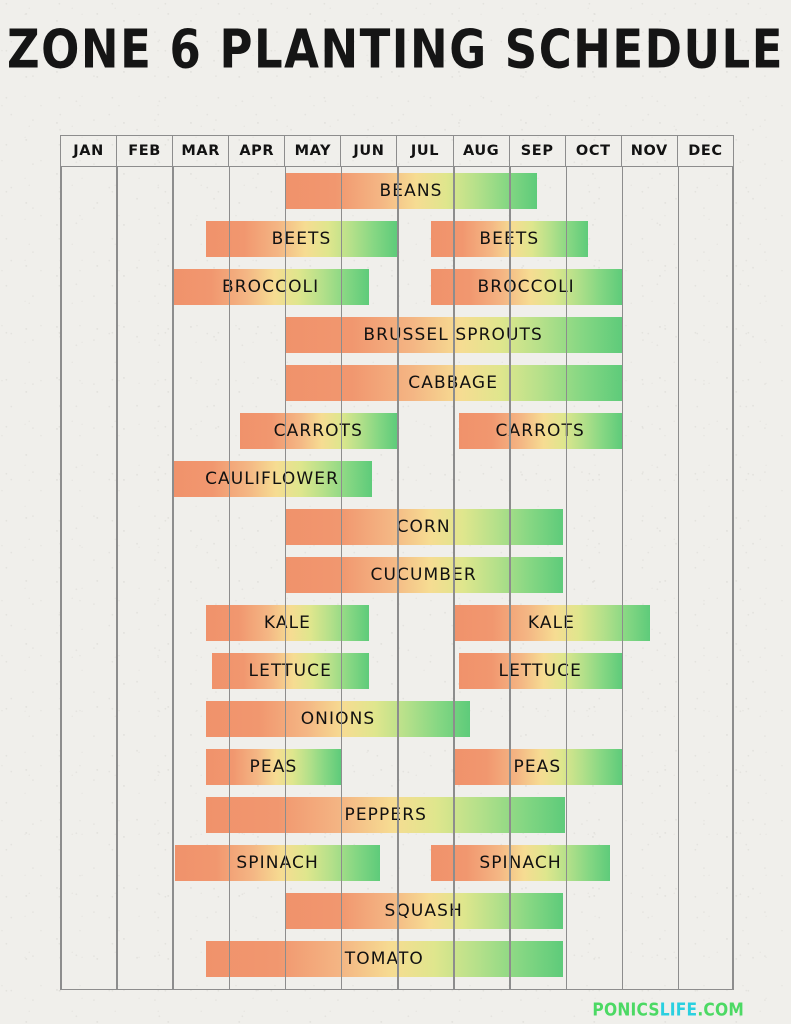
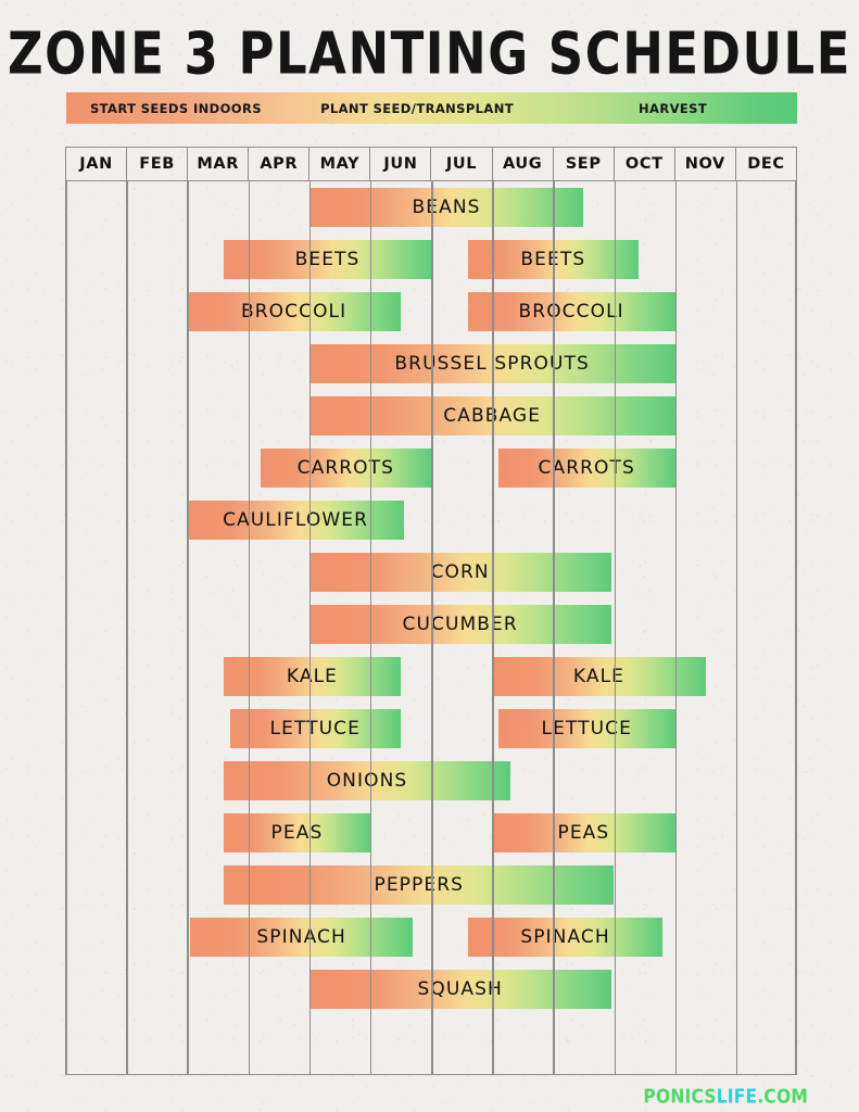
- ZONE 6 PLANTING SCHEDULE
+ ZONE 3 PLANTING SCHEDULE
+ START SEEDS INDOORS
+ PLANT SEED/TRANSPLANT
+ HARVEST
  JAN
  FEB
  MAR
  APR
  MAY
  JUN
  JUL
  AUG
  SEP
  OCT
  NOV
  DEC
  BANS
  BEETS
  BETS
  ROCCOLI
  BRCCOLI
  BRUSSEL SPROUTS
  CABAGE
  CARROTS
  CARROTS
  CAULIFLOWER
  CORN
  CUCUMBER
  KALE
  KALE
  LETTUCE
  LETTUCE
  ONINS
  PEAS
  PEAS
  PEPPRS
  SPINCH
  SPINACH
  SQUASH
- TOMATO
  PONICSLIFE.COM
